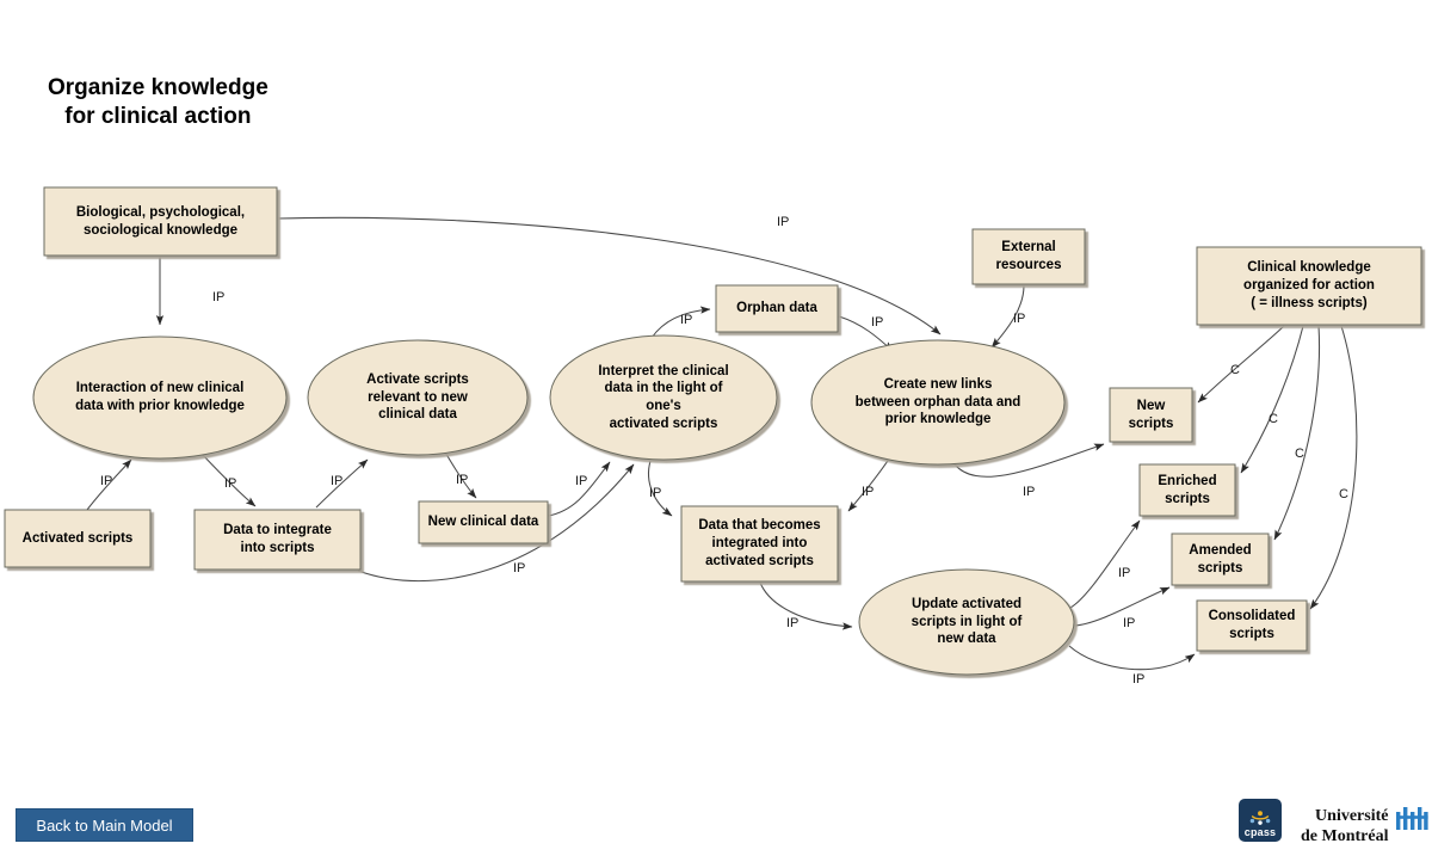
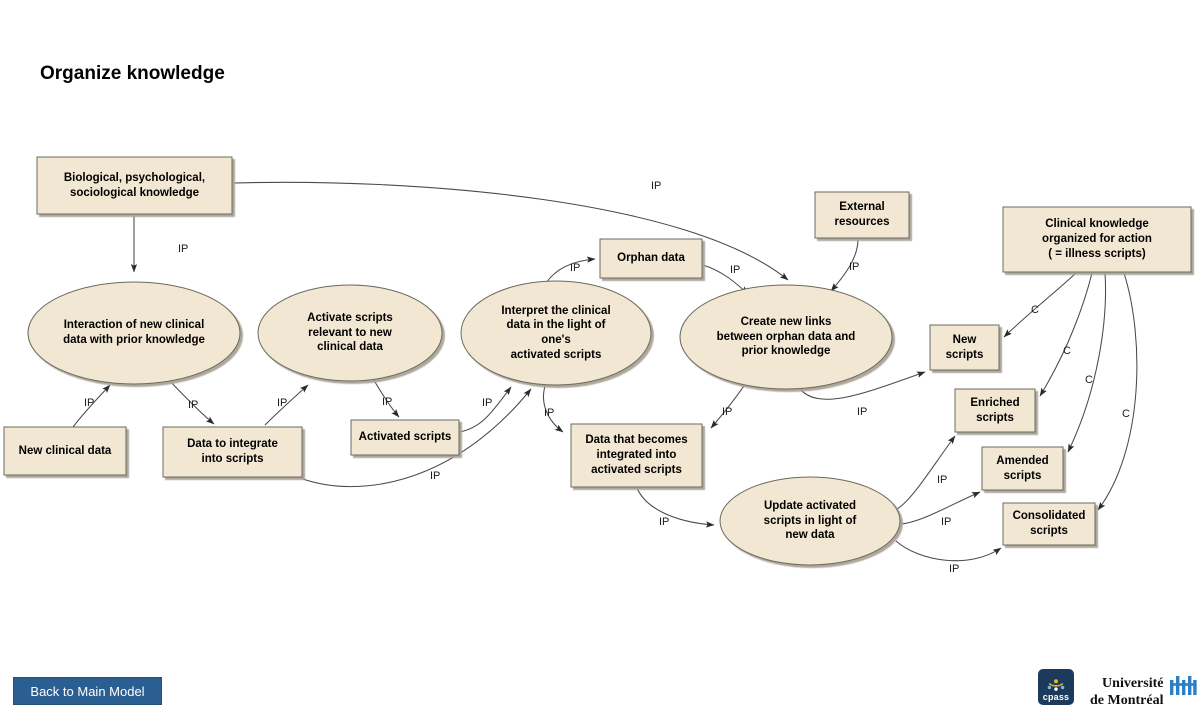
  Organize knowledge
- for clinical action
  Biological, psychological,
  sociological knowledge
  Interaction of new clinical
  data with prior knowledge
- Activated scripts
+ New clinical data
  Data to integrate
  into scripts
  Activate scripts
  relevant to new
  clinical data
- New clinical data
+ Activated scripts
  Interpret the clinical
  data in the light of
  one's
  activated scripts
  Orphan data
  Data that becomes
  integrated into
  activated scripts
  Create new links
  between orphan data and
  prior knowledge
  External
  resources
  Clinical knowledge
  organized for action
  ( = illness scripts)
  Update activated
  scripts in light of
  new data
  New
  scripts
  Enriched
  scripts
  Amended
  scripts
  Consolidated
  scripts
  IP
  IP
  IP
  IP
  IP
  IP
  IP
  IP
  IP
  IP
  IP
  IP
  IP
  IP
  IP
  IP
  IP
  IP
  C
  C
  C
  C
  Back to Main Model
  cpass
  Université
  de Montréal
